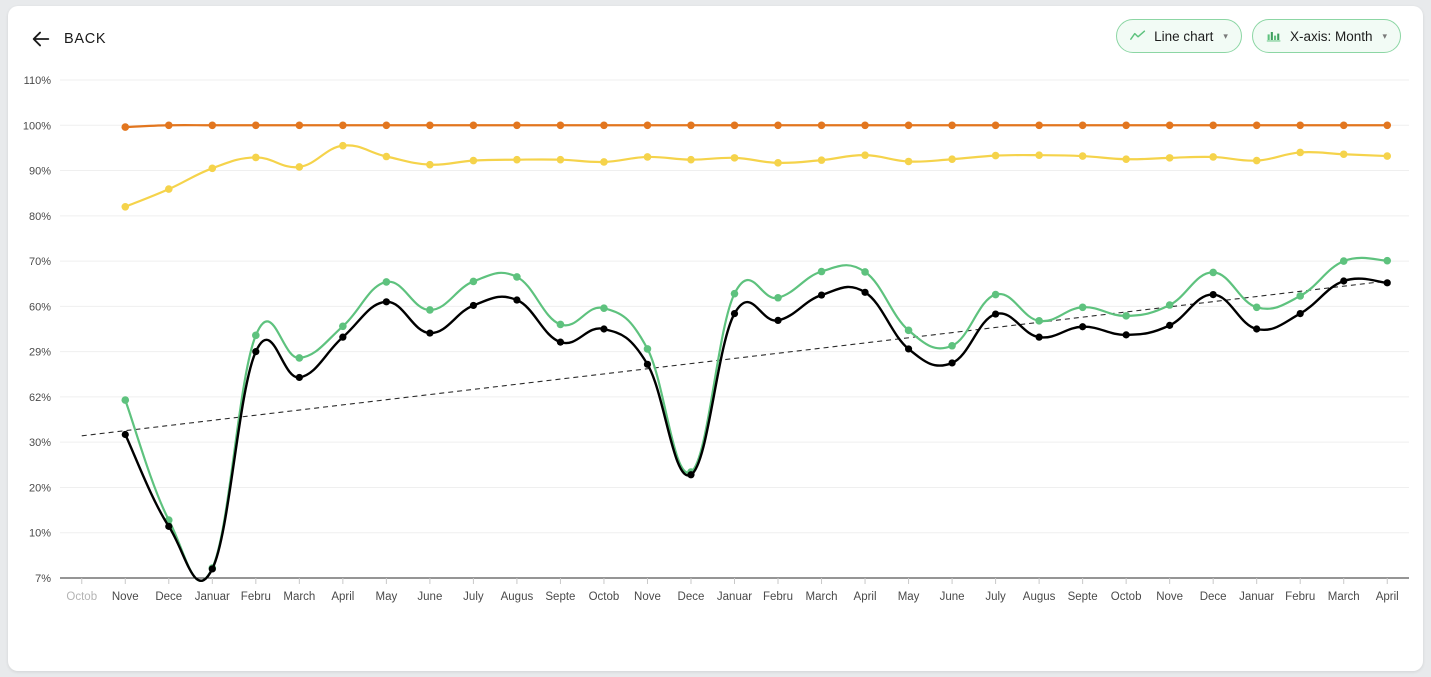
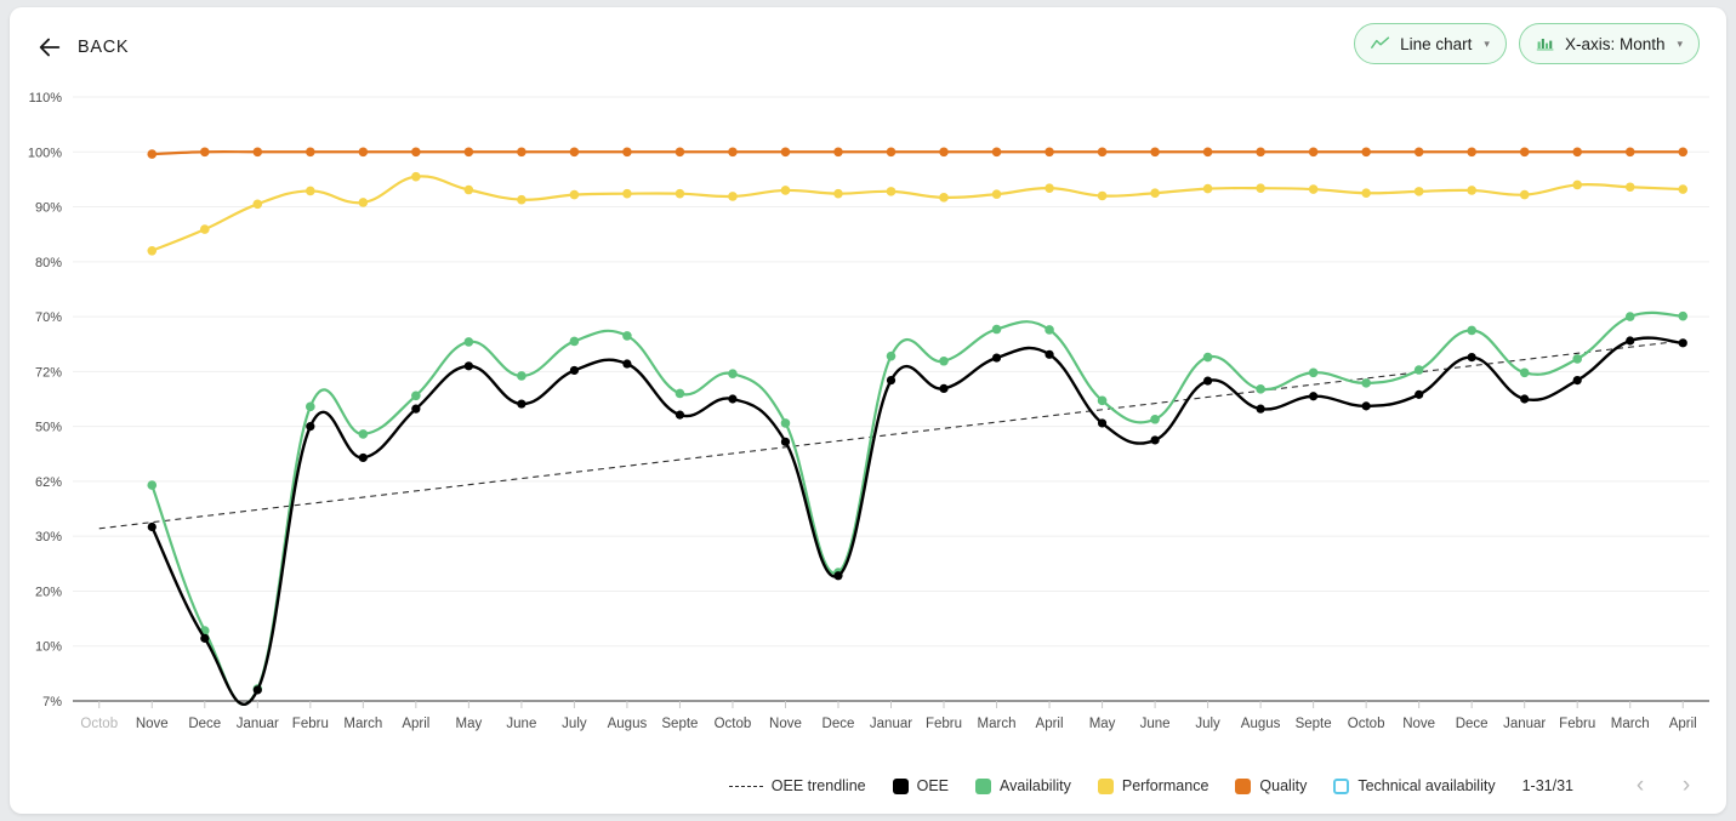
  BACK
  Line chart
  ▾
  X-axis: Month
  ▾
  7%
  10%
  20%
  30%
  62%
- 29%
+ 50%
- 60%
+ 72%
  70%
  80%
  90%
  100%
  110%
  Octob
  Nove
  Dece
  Januar
  Febru
  March
  April
  May
  June
  July
  Augus
  Septe
  Octob
  Nove
  Dece
  Januar
  Febru
  March
  April
  May
  June
  July
  Augus
  Septe
  Octob
  Nove
  Dece
  Januar
  Febru
  March
  April
+ OEE trendline
+ OEE
+ Availability
+ Performance
+ Quality
+ Technical availability
+ 1-31/31
+ ‹
+ ›
